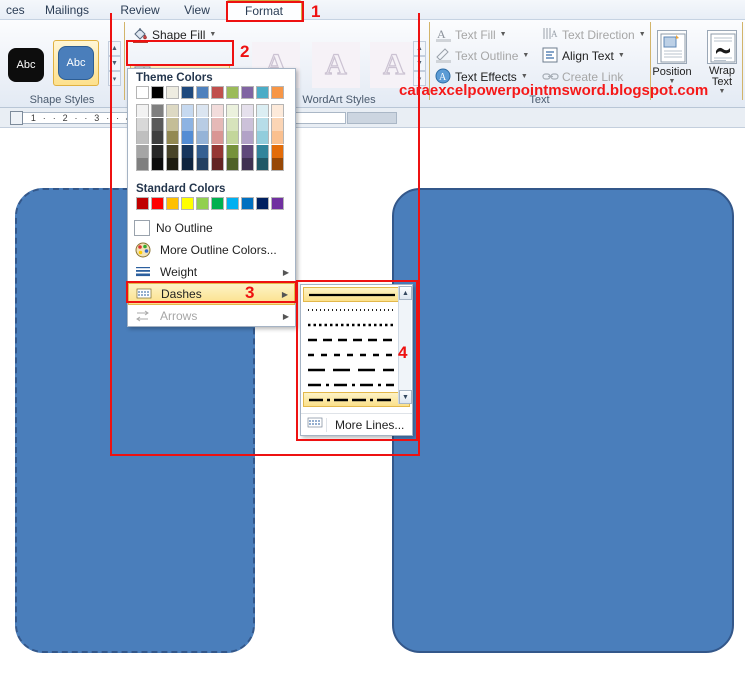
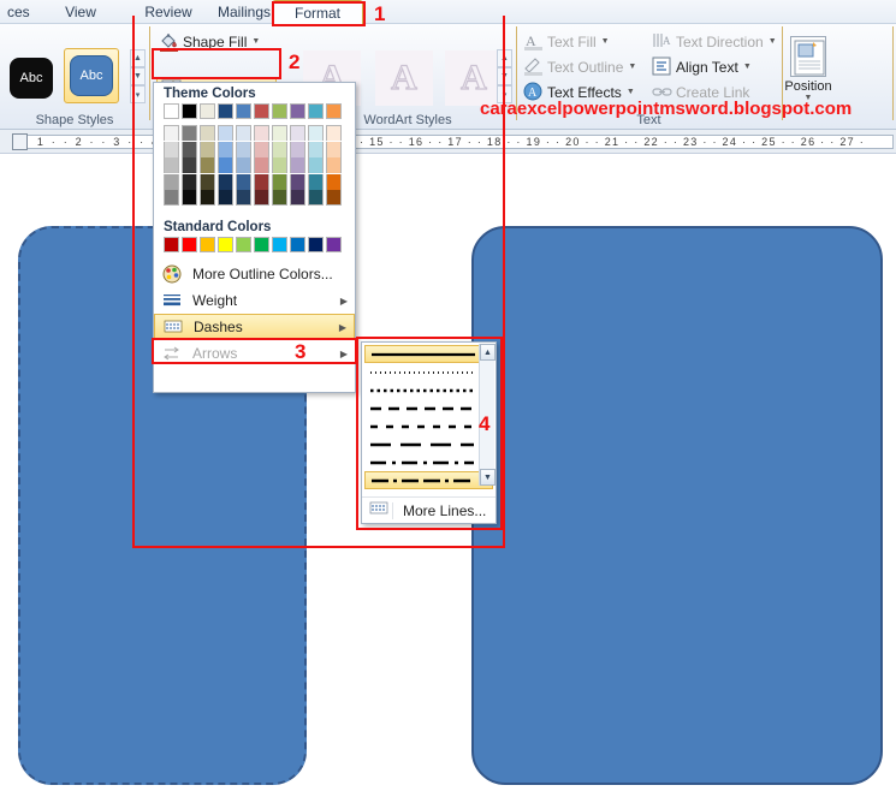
  ces
- Mailings
+ View
  Review
- View
+ Mailings
  Format
  Abc
  Abc
  Shape Styles
  Shape Fill
  A
  A
  A
  WordArt Styles
  A
  Text Fill
  Text Outline
  A
  Text Effects
  A
  Text Direction
  Align Text
  Create Link
  Position
- Wrap Text
  Text
+ · 15 · · 16 · · 17 · · 18 · · 19 · · 20 · · 21 · · 22 · · 23 · · 24 · · 25 · · 26 · · 27 ·
  Theme Colors
  Standard Colors
- No Outline
  More Outline Colors...
  Weight
  ▶
  Dashes
  ▶
  Arrows
  ▶
  More Lines...
  1
  2
  3
  4
  caraexcelpowerpointmsword.blogspot.com
